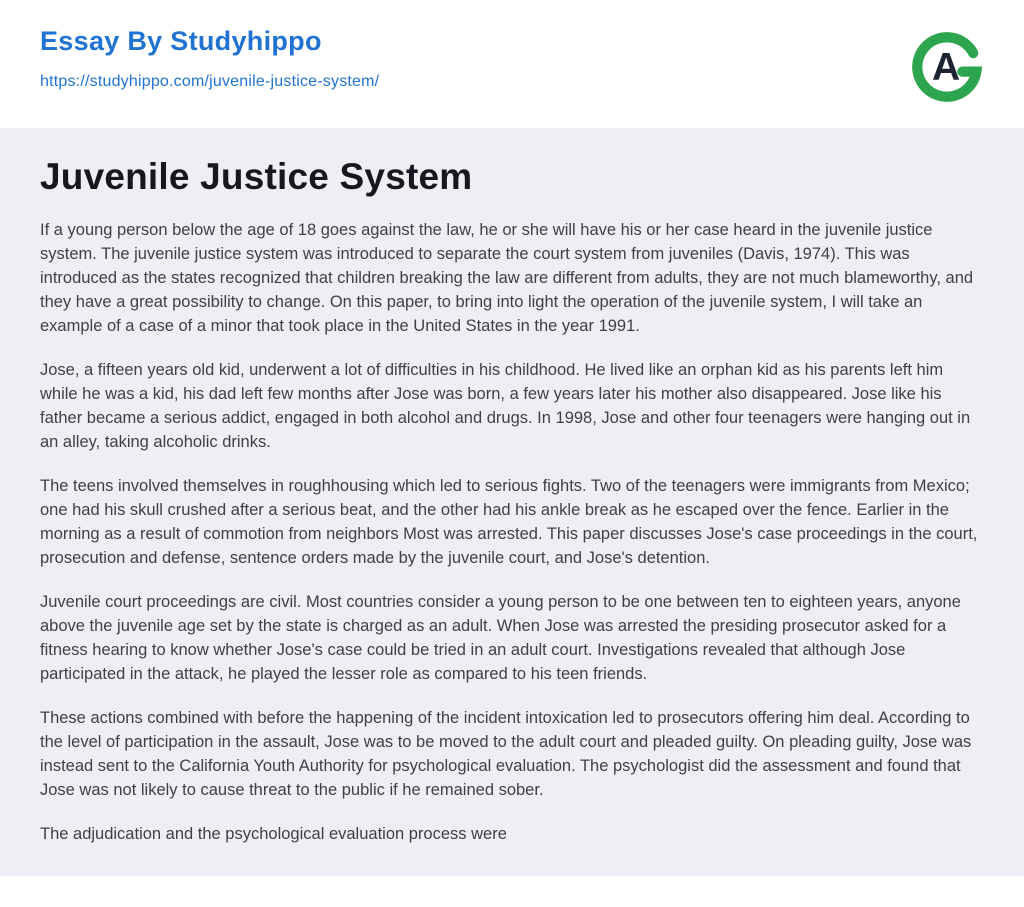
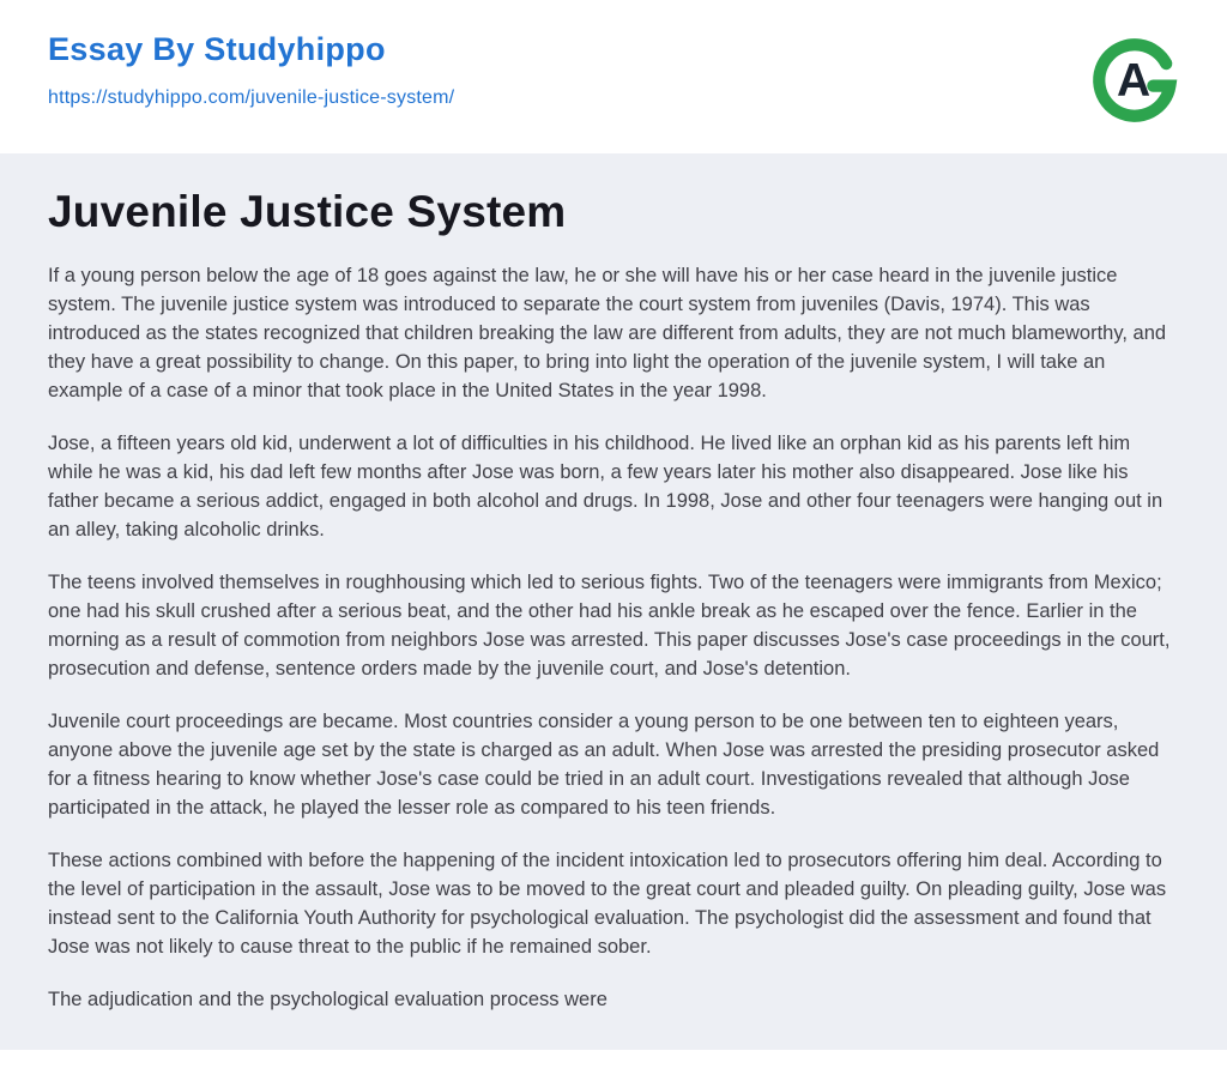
  Essay By Studyhippo
  https://studyhippo.com/juvenile-justice-system/
  A
  Juvenile Justice System
- If a young person below the age of 18 goes against the law, he or she will have his or her case heard in the juvenile justice system. The juvenile justice system was introduced to separate the court system from juveniles (Davis, 1974). This was introduced as the states recognized that children breaking the law are different from adults, they are not much blameworthy, and they have a great possibility to change. On this paper, to bring into light the operation of the juvenile system, I will take an example of a case of a minor that took place in the United States in the year 1991.
+ If a young person below the age of 18 goes against the law, he or she will have his or her case heard in the juvenile justice system. The juvenile justice system was introduced to separate the court system from juveniles (Davis, 1974). This was introduced as the states recognized that children breaking the law are different from adults, they are not much blameworthy, and they have a great possibility to change. On this paper, to bring into light the operation of the juvenile system, I will take an example of a case of a minor that took place in the United States in the year 1998.
  Jose, a fifteen years old kid, underwent a lot of difficulties in his childhood. He lived like an orphan kid as his parents left him while he was a kid, his dad left few months after Jose was born, a few years later his mother also disappeared. Jose like his father became a serious addict, engaged in both alcohol and drugs. In 1998, Jose and other four teenagers were hanging out in an alley, taking alcoholic drinks.
- The teens involved themselves in roughhousing which led to serious fights. Two of the teenagers were immigrants from Mexico; one had his skull crushed after a serious beat, and the other had his ankle break as he escaped over the fence. Earlier in the morning as a result of commotion from neighbors Most was arrested. This paper discusses Jose's case proceedings in the court, prosecution and defense, sentence orders made by the juvenile court, and Jose's detention.
+ The teens involved themselves in roughhousing which led to serious fights. Two of the teenagers were immigrants from Mexico; one had his skull crushed after a serious beat, and the other had his ankle break as he escaped over the fence. Earlier in the morning as a result of commotion from neighbors Jose was arrested. This paper discusses Jose's case proceedings in the court, prosecution and defense, sentence orders made by the juvenile court, and Jose's detention.
- Juvenile court proceedings are civil. Most countries consider a young person to be one between ten to eighteen years, anyone above the juvenile age set by the state is charged as an adult. When Jose was arrested the presiding prosecutor asked for a fitness hearing to know whether Jose's case could be tried in an adult court. Investigations revealed that although Jose participated in the attack, he played the lesser role as compared to his teen friends.
+ Juvenile court proceedings are became. Most countries consider a young person to be one between ten to eighteen years, anyone above the juvenile age set by the state is charged as an adult. When Jose was arrested the presiding prosecutor asked for a fitness hearing to know whether Jose's case could be tried in an adult court. Investigations revealed that although Jose participated in the attack, he played the lesser role as compared to his teen friends.
- These actions combined with before the happening of the incident intoxication led to prosecutors offering him deal. According to the level of participation in the assault, Jose was to be moved to the adult court and pleaded guilty. On pleading guilty, Jose was instead sent to the California Youth Authority for psychological evaluation. The psychologist did the assessment and found that Jose was not likely to cause threat to the public if he remained sober.
+ These actions combined with before the happening of the incident intoxication led to prosecutors offering him deal. According to the level of participation in the assault, Jose was to be moved to the great court and pleaded guilty. On pleading guilty, Jose was instead sent to the California Youth Authority for psychological evaluation. The psychologist did the assessment and found that Jose was not likely to cause threat to the public if he remained sober.
  The adjudication and the psychological evaluation process were
